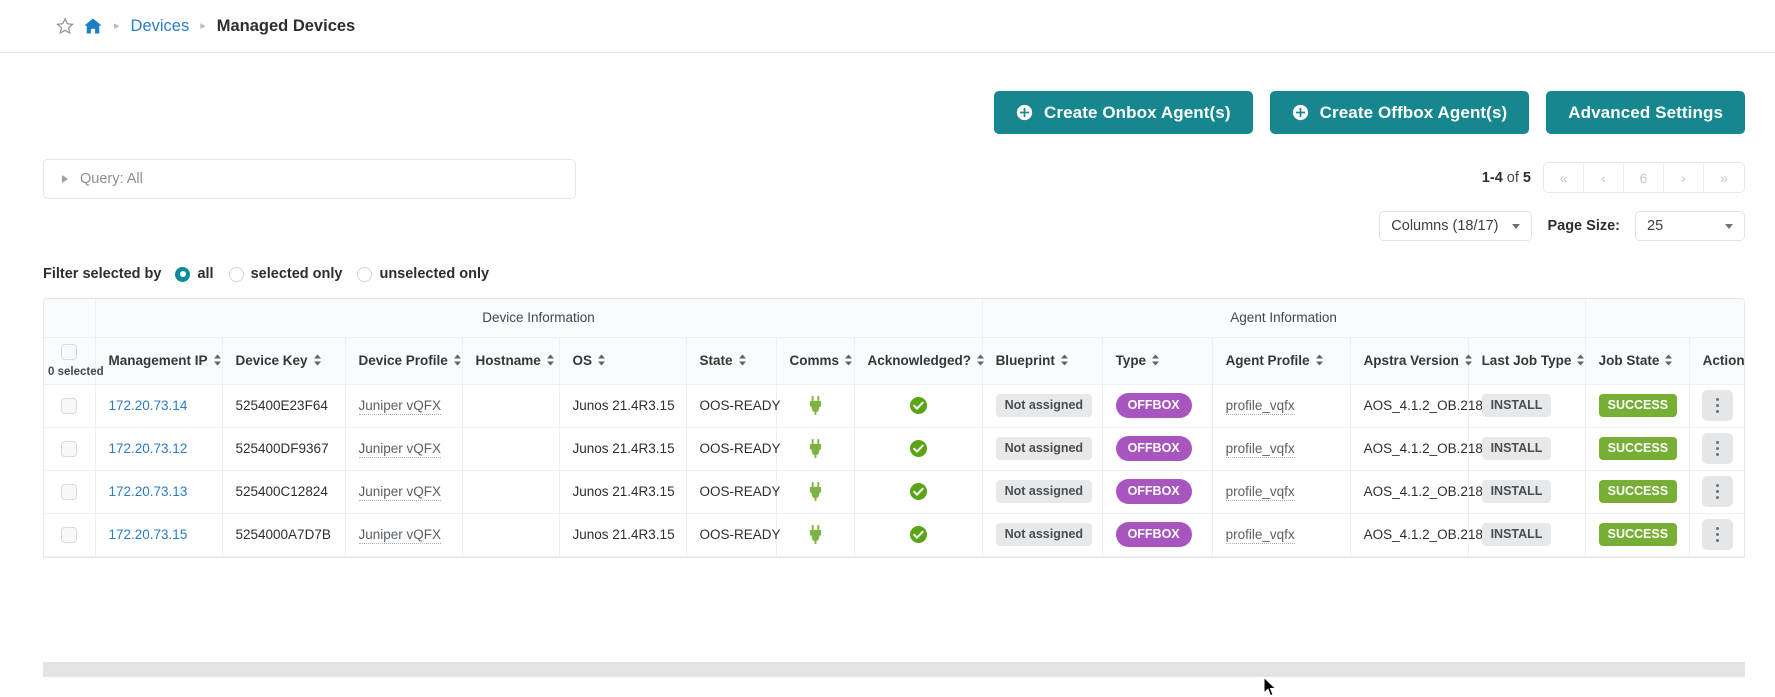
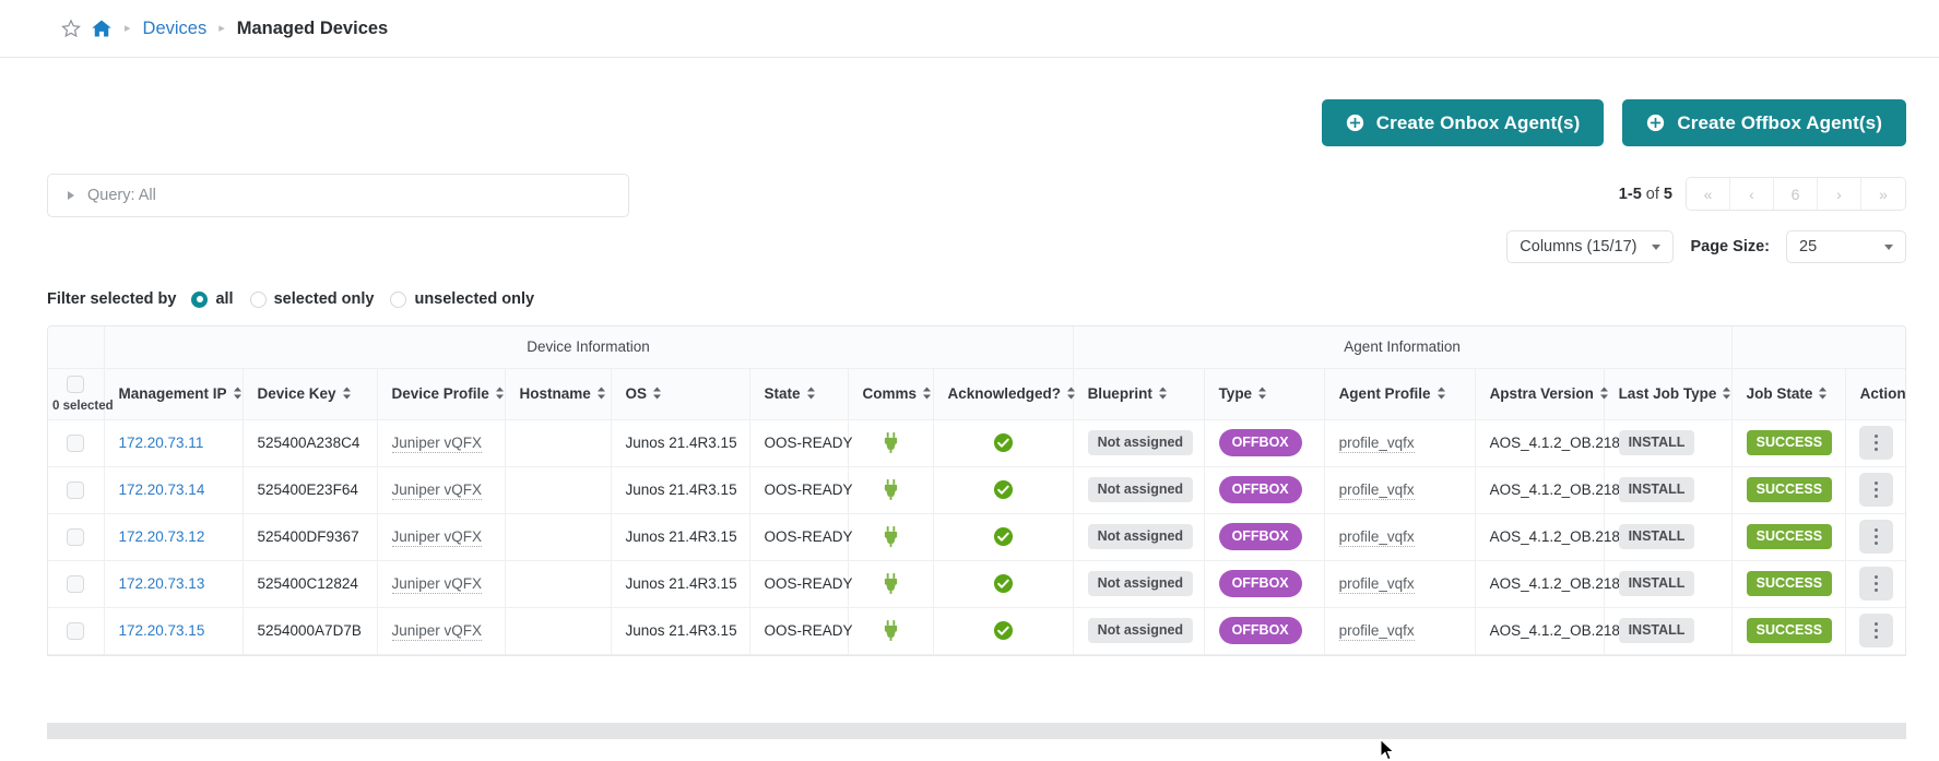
  ▸
  Devices
  ▸
  Managed Devices
  Create Onbox Agent(s)
  Create Offbox Agent(s)
- Advanced Settings
  Query: All
- 1-4 of 5
+ 1-5 of 5
  «
  ‹
  6
  ›
  »
- Columns (18/17)
+ Columns (15/17)
  Page Size:
  25
  Filter selected by
  all
  selected only
  unselected only
  	Device Information	Agent Information
  0 selected	Management IP	Device Key	Device Profile	Hostname	OS	State	Comms	Acknowledged?	Blueprint	Type	Agent Profile	Apstra Version	Last Job Type	Job State	Action
+ 	172.20.73.11	525400A238C4	Juniper vQFX		Junos 21.4R3.15	OOS-READY			Not assigned	OFFBOX	profile_vqfx	AOS_4.1.2_OB.218	INSTALL	SUCCESS
  	172.20.73.14	525400E23F64	Juniper vQFX		Junos 21.4R3.15	OOS-READY			Not assigned	OFFBOX	profile_vqfx	AOS_4.1.2_OB.218	INSTALL	SUCCESS
  	172.20.73.12	525400DF9367	Juniper vQFX		Junos 21.4R3.15	OOS-READY			Not assigned	OFFBOX	profile_vqfx	AOS_4.1.2_OB.218	INSTALL	SUCCESS
  	172.20.73.13	525400C12824	Juniper vQFX		Junos 21.4R3.15	OOS-READY			Not assigned	OFFBOX	profile_vqfx	AOS_4.1.2_OB.218	INSTALL	SUCCESS
  	172.20.73.15	5254000A7D7B	Juniper vQFX		Junos 21.4R3.15	OOS-READY			Not assigned	OFFBOX	profile_vqfx	AOS_4.1.2_OB.218	INSTALL	SUCCESS
